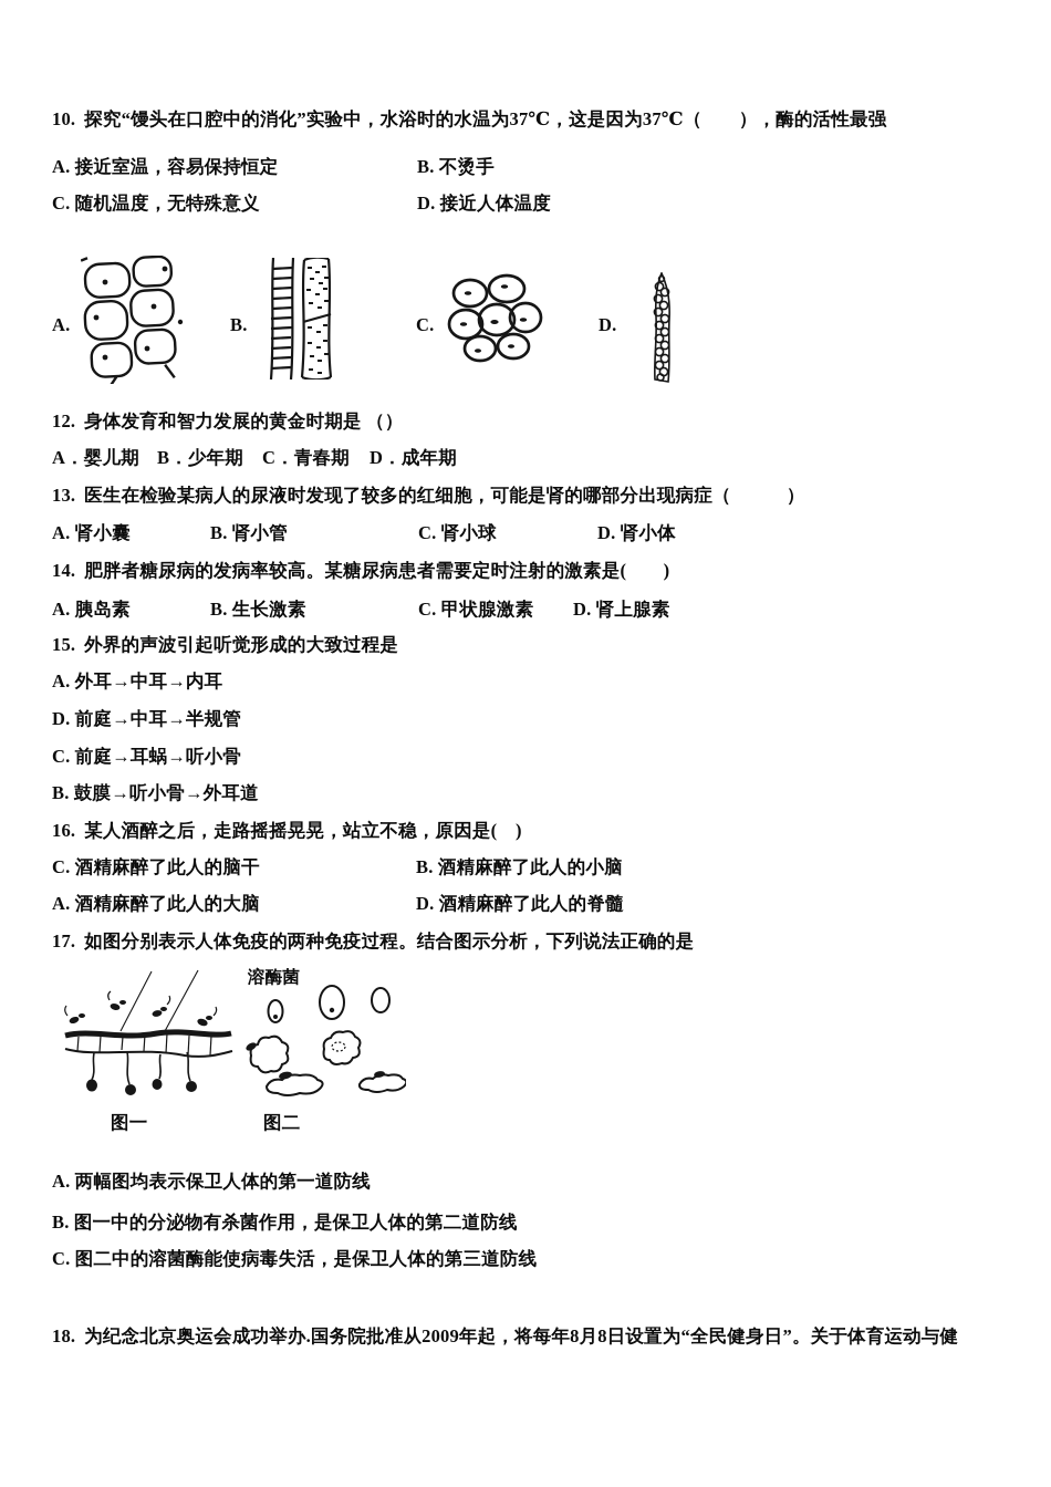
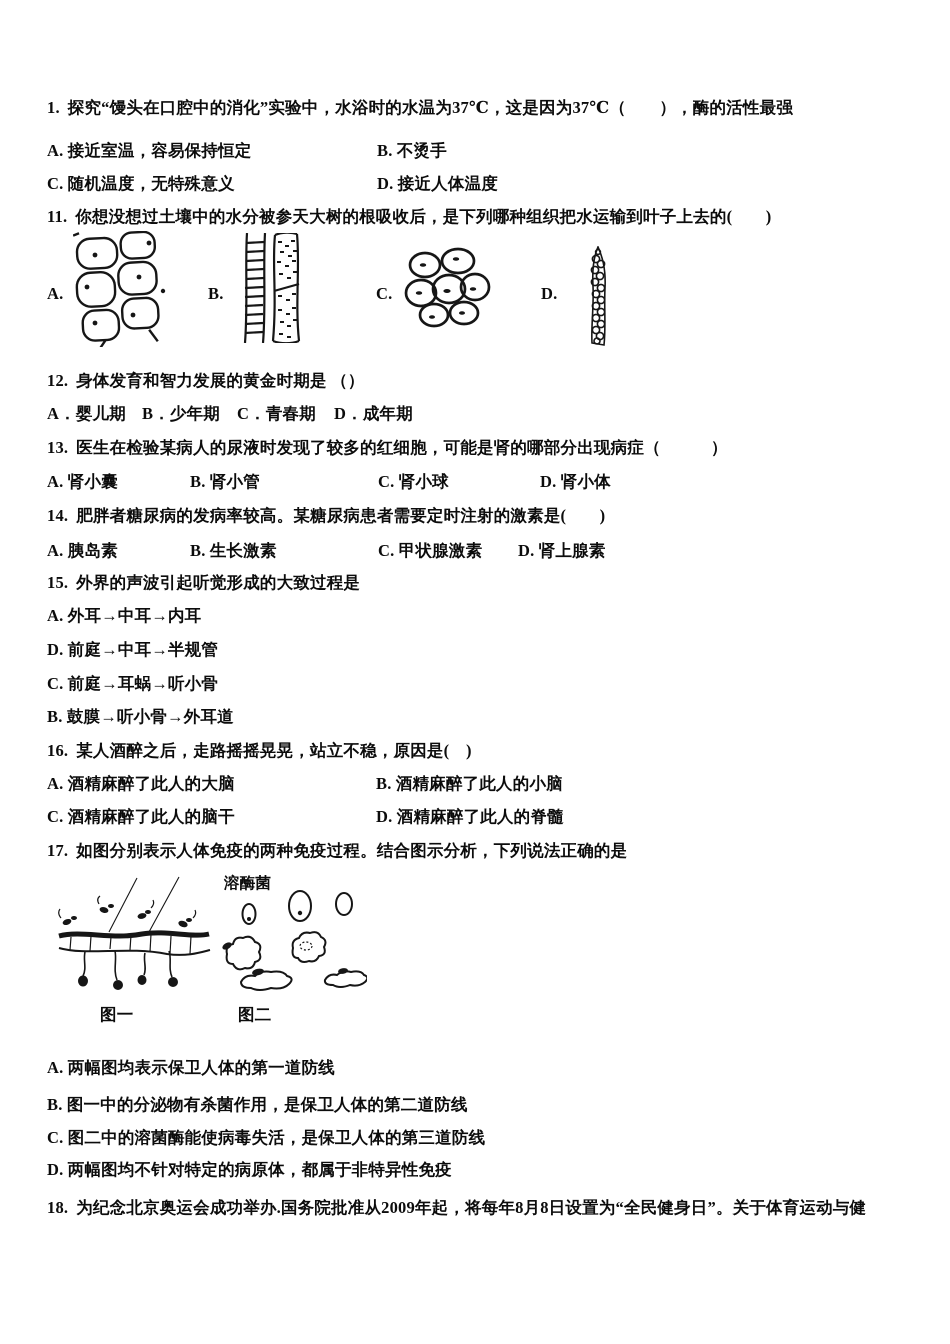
- 10. 探究“馒头在口腔中的消化”实验中，水浴时的水温为37℃，这是因为37℃（ ），酶的活性最强
+ 1. 探究“馒头在口腔中的消化”实验中，水浴时的水温为37℃，这是因为37℃（ ），酶的活性最强
  A. 接近室温，容易保持恒定
  B. 不烫手
  C. 随机温度，无特殊意义
  D. 接近人体温度
+ 11. 你想没想过土壤中的水分被参天大树的根吸收后，是下列哪种组织把水运输到叶子上去的( )
  A.
  B.
  C.
  D.
  12. 身体发育和智力发展的黄金时期是 （）
  A．婴儿期
  B．少年期
  C．青春期
  D．成年期
  13. 医生在检验某病人的尿液时发现了较多的红细胞，可能是肾的哪部分出现病症（ ）
  A. 肾小囊
  B. 肾小管
  C. 肾小球
  D. 肾小体
  14. 肥胖者糖尿病的发病率较高。某糖尿病患者需要定时注射的激素是( )
  A. 胰岛素
  B. 生长激素
  C. 甲状腺激素
  D. 肾上腺素
  15. 外界的声波引起听觉形成的大致过程是
  A. 外耳→中耳→内耳
  D. 前庭→中耳→半规管
  C. 前庭→耳蜗→听小骨
  B. 鼓膜→听小骨→外耳道
  16. 某人酒醉之后，走路摇摇晃晃，站立不稳，原因是( )
- C. 酒精麻醉了此人的脑干
+ A. 酒精麻醉了此人的大脑
  B. 酒精麻醉了此人的小脑
- A. 酒精麻醉了此人的大脑
+ C. 酒精麻醉了此人的脑干
  D. 酒精麻醉了此人的脊髓
  17. 如图分别表示人体免疫的两种免疫过程。结合图示分析，下列说法正确的是
  溶酶菌
  图一
  图二
  A. 两幅图均表示保卫人体的第一道防线
  B. 图一中的分泌物有杀菌作用，是保卫人体的第二道防线
  C. 图二中的溶菌酶能使病毒失活，是保卫人体的第三道防线
+ D. 两幅图均不针对特定的病原体，都属于非特异性免疫
  18. 为纪念北京奥运会成功举办.国务院批准从2009年起，将每年8月8日设置为“全民健身日”。关于体育运动与健
